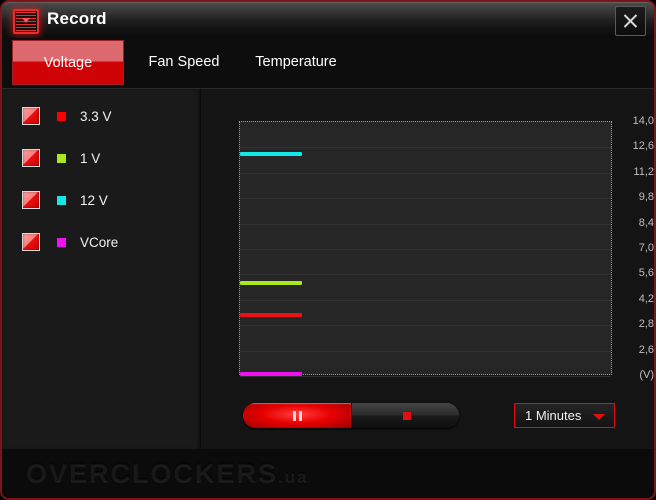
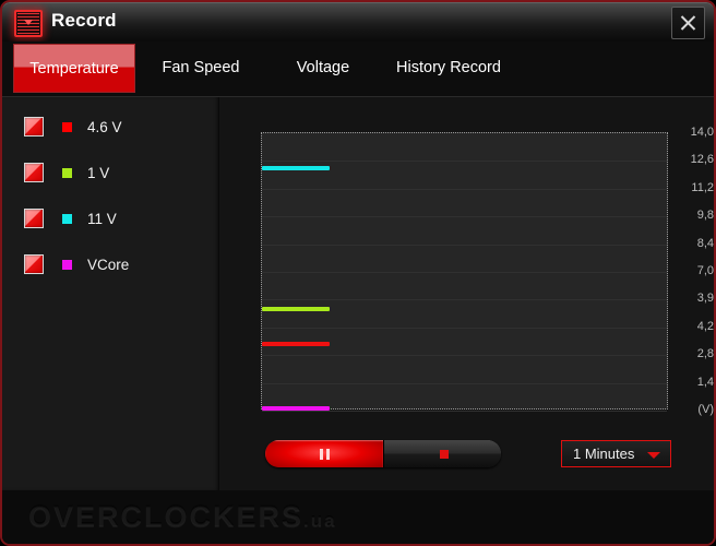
  Record
- Voltage
+ Temperature
  Fan Speed
- Temperature
+ Voltage
+ History Record
- 3.3 V
+ 4.6 V
  1 V
- 12 V
+ 11 V
  VCore
  14,0
  12,6
  11,2
  9,8
  8,4
  7,0
- 5,6
+ 3,9
  4,2
  2,8
- 2,6
+ 1,4
  (V)
  1 Minutes
  OVERCLOCKERS.ua
